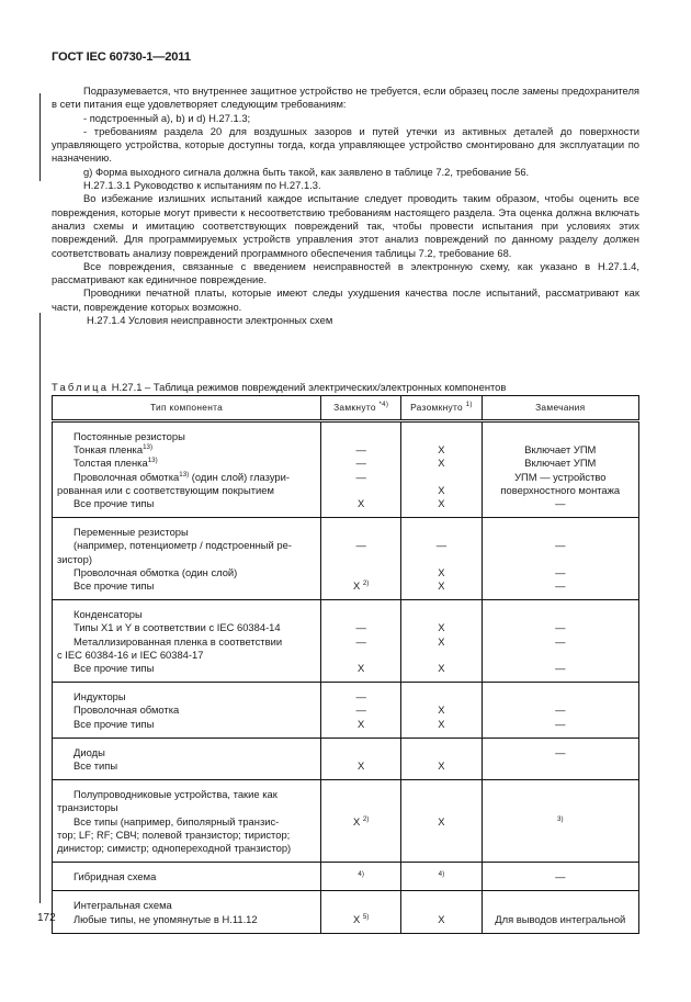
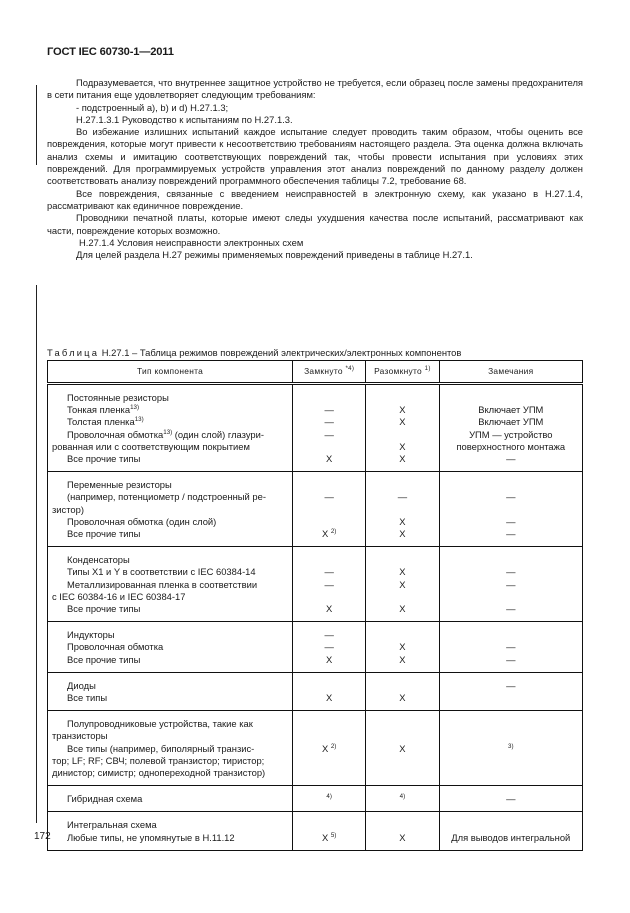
  ГОСТ IEC 60730-1—2011
  Подразумевается, что внутреннее защитное устройство не требуется, если образец после замены предохранителя в сети питания еще удовлетворяет следующим требованиям:
  - подстроенный а), b) и d) H.27.1.3;
- - требованиям раздела 20 для воздушных зазоров и путей утечки из активных деталей до поверхности управляющего устройства, которые доступны тогда, когда управляющее устройство смонтировано для эксплуатации по назначению.
- g) Форма выходного сигнала должна быть такой, как заявлено в таблице 7.2, требование 56.
  H.27.1.3.1 Руководство к испытаниям по H.27.1.3.
  Во избежание излишних испытаний каждое испытание следует проводить таким образом, чтобы оценить все повреждения, которые могут привести к несоответствию требованиям настоящего раздела. Эта оценка должна включать анализ схемы и имитацию соответствующих повреждений так, чтобы провести испытания при условиях этих повреждений. Для программируемых устройств управления этот анализ повреждений по данному разделу должен соответствовать анализу повреждений программного обеспечения таблицы 7.2, требование 68.
  Все повреждения, связанные с введением неисправностей в электронную схему, как указано в H.27.1.4, рассматривают как единичное повреждение.
  Проводники печатной платы, которые имеют следы ухудшения качества после испытаний, рассматривают как части, повреждение которых возможно.
  H.27.1.4 Условия неисправности электронных схем
+ Для целей раздела H.27 режимы применяемых повреждений приведены в таблице H.27.1.
  Таблица H.27.1 – Таблица режимов повреждений электрических/электронных компонентов
  Тип компонента	Замкнуто	Разомкнуто	Замечания
  Постоянные резисторыТонкая пленкаТолстая пленкаПроволочная обмотка (один слой) глазури-рованная или с соответствующим покрытиемВсе прочие типы	———X	XXXX	Включает УПМВключает УПМУПМ — устройствоповерхностного монтажа—
  Переменные резисторы(например, потенциометр / подстроенный ре-зистор)Проволочная обмотка (один слой)Все прочие типы	—X	—XX	———
  КонденсаторыТипы X1 и Y в соответствии с IEC 60384-14Металлизированная пленка в соответствиис IEC 60384-16 и IEC 60384-17Все прочие типы	——X	XXX	———
  ИндукторыПроволочная обмоткаВсе прочие типы	——X	XX	——
  ДиодыВсе типы	X	X	—
  Полупроводниковые устройства, такие кактранзисторыВсе типы (например, биполярный транзис-тор; LF; RF; СВЧ; полевой транзистор; тиристор;динистор; симистр; однопереходной транзистор)	X	X
  Гибридная схема			—
  Интегральная схемаЛюбые типы, не упомянутые в H.11.12	X	X	Для выводов интегральной
  172
